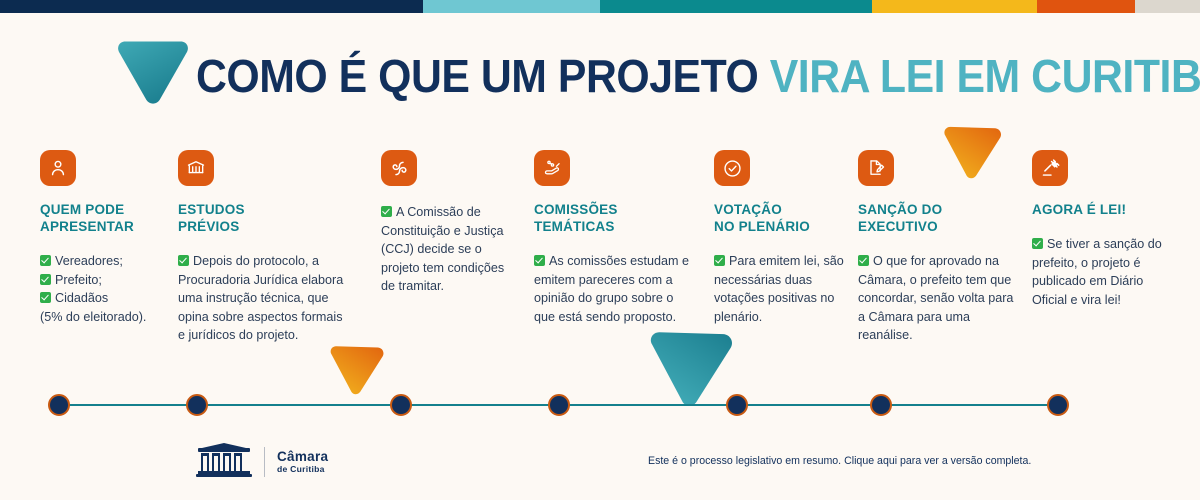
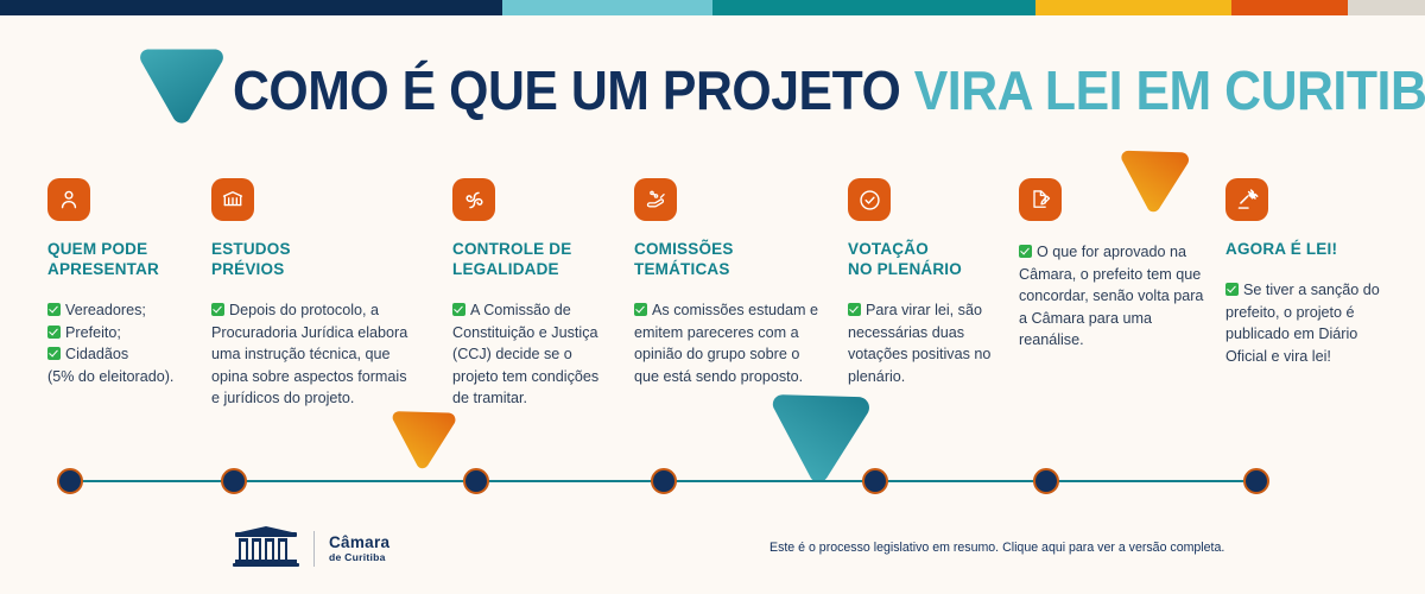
  COMO É QUE UM PROJETO VIRA LEI EM CURITIB
  QUEM PODE
  APRESENTAR
  Vereadores;
  Prefeito;
  Cidadãos
  (5% do eleitorado).
  ESTUDOS
  PRÉVIOS
  Depois do protocolo, a Procuradoria Jurídica elabora uma instrução técnica, que opina sobre aspectos formais e jurídicos do projeto.
+ CONTROLE DE
+ LEGALIDADE
  A Comissão de Constituição e Justiça (CCJ) decide se o projeto tem condições de tramitar.
  COMISSÕES
  TEMÁTICAS
  As comissões estudam e emitem pareceres com a opinião do grupo sobre o que está sendo proposto.
  VOTAÇÃO
  NO PLENÁRIO
- Para emitem lei, são necessárias duas votações positivas no plenário.
+ Para virar lei, são necessárias duas votações positivas no plenário.
- SANÇÃO DO
- EXECUTIVO
  O que for aprovado na Câmara, o prefeito tem que concordar, senão volta para a Câmara para uma reanálise.
  AGORA É LEI!
  Se tiver a sanção do prefeito, o projeto é publicado em Diário Oficial e vira lei!
  Câmara
  de Curitiba
  Este é o processo legislativo em resumo. Clique aqui para ver a versão completa.
